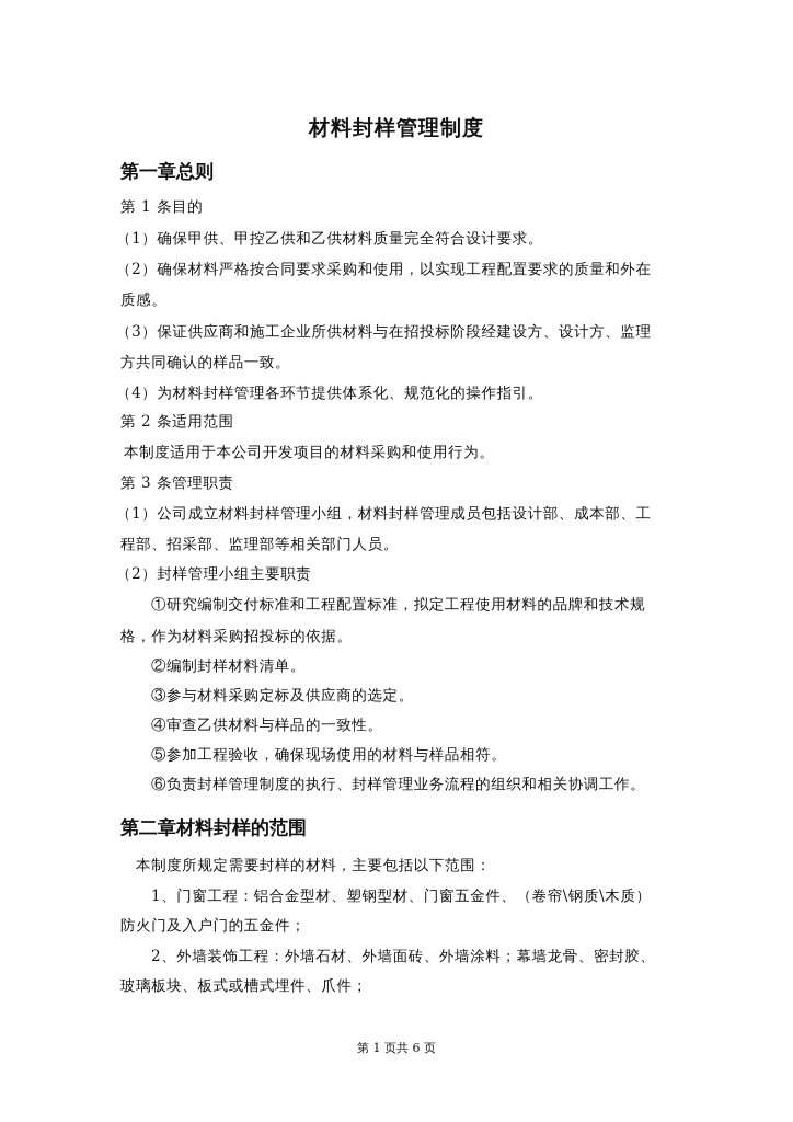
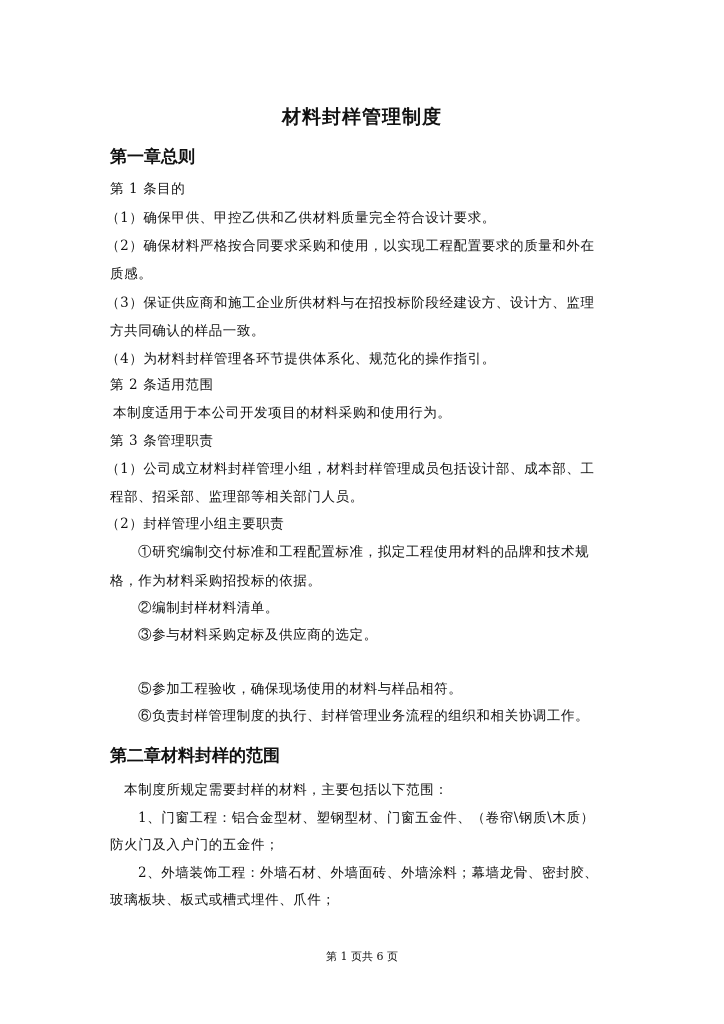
  材料封样管理制度
  第一章总则
  第 1 条目的
  （1）确保甲供、甲控乙供和乙供材料质量完全符合设计要求。
  （2）确保材料严格按合同要求采购和使用，以实现工程配置要求的质量和外在
  质感。
  （3）保证供应商和施工企业所供材料与在招投标阶段经建设方、设计方、监理
  方共同确认的样品一致。
  （4）为材料封样管理各环节提供体系化、规范化的操作指引。
  第 2 条适用范围
  本制度适用于本公司开发项目的材料采购和使用行为。
  第 3 条管理职责
  （1）公司成立材料封样管理小组，材料封样管理成员包括设计部、成本部、工
  程部、招采部、监理部等相关部门人员。
  （2）封样管理小组主要职责
  ①研究编制交付标准和工程配置标准，拟定工程使用材料的品牌和技术规
  格，作为材料采购招投标的依据。
  ②编制封样材料清单。
  ③参与材料采购定标及供应商的选定。
- ④审查乙供材料与样品的一致性。
  ⑤参加工程验收，确保现场使用的材料与样品相符。
  ⑥负责封样管理制度的执行、封样管理业务流程的组织和相关协调工作。
  第二章材料封样的范围
  本制度所规定需要封样的材料，主要包括以下范围：
  1、门窗工程：铝合金型材、塑钢型材、门窗五金件、（卷帘\钢质\木质）
  防火门及入户门的五金件；
  2、外墙装饰工程：外墙石材、外墙面砖、外墙涂料；幕墙龙骨、密封胶、
  玻璃板块、板式或槽式埋件、爪件；
  第 1 页共 6 页
